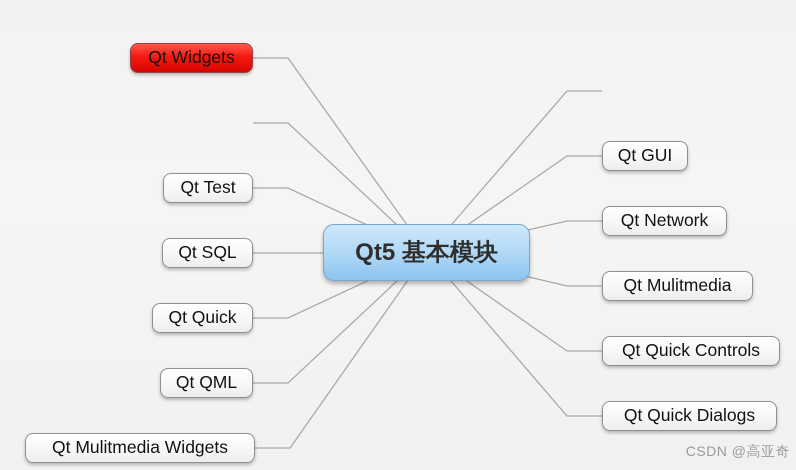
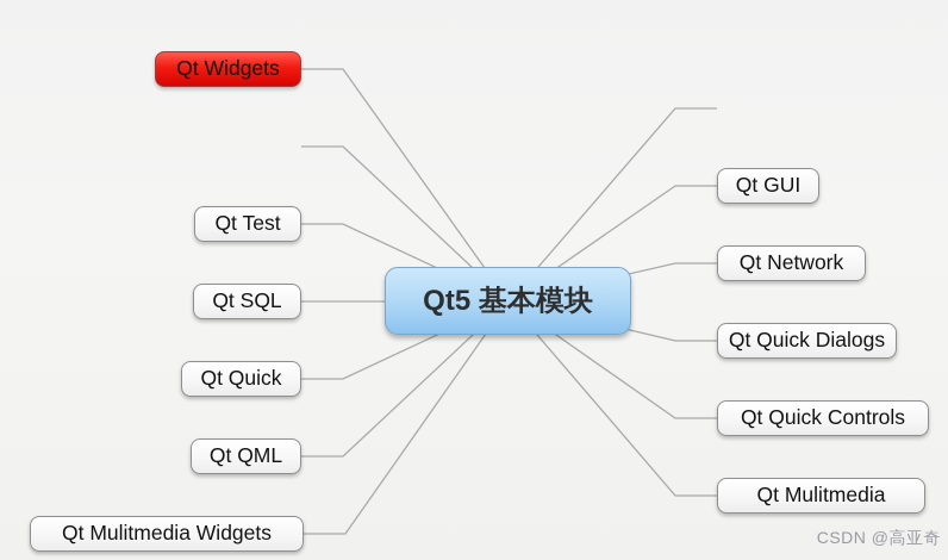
  Qt Widgets
  Qt Test
  Qt SQL
  Qt Quick
  Qt QML
  Qt Mulitmedia Widgets
  Qt5 基本模块
  Qt GUI
  Qt Network
- Qt Mulitmedia
+ Qt Quick Dialogs
  Qt Quick Controls
- Qt Quick Dialogs
+ Qt Mulitmedia
  CSDN @高亚奇
